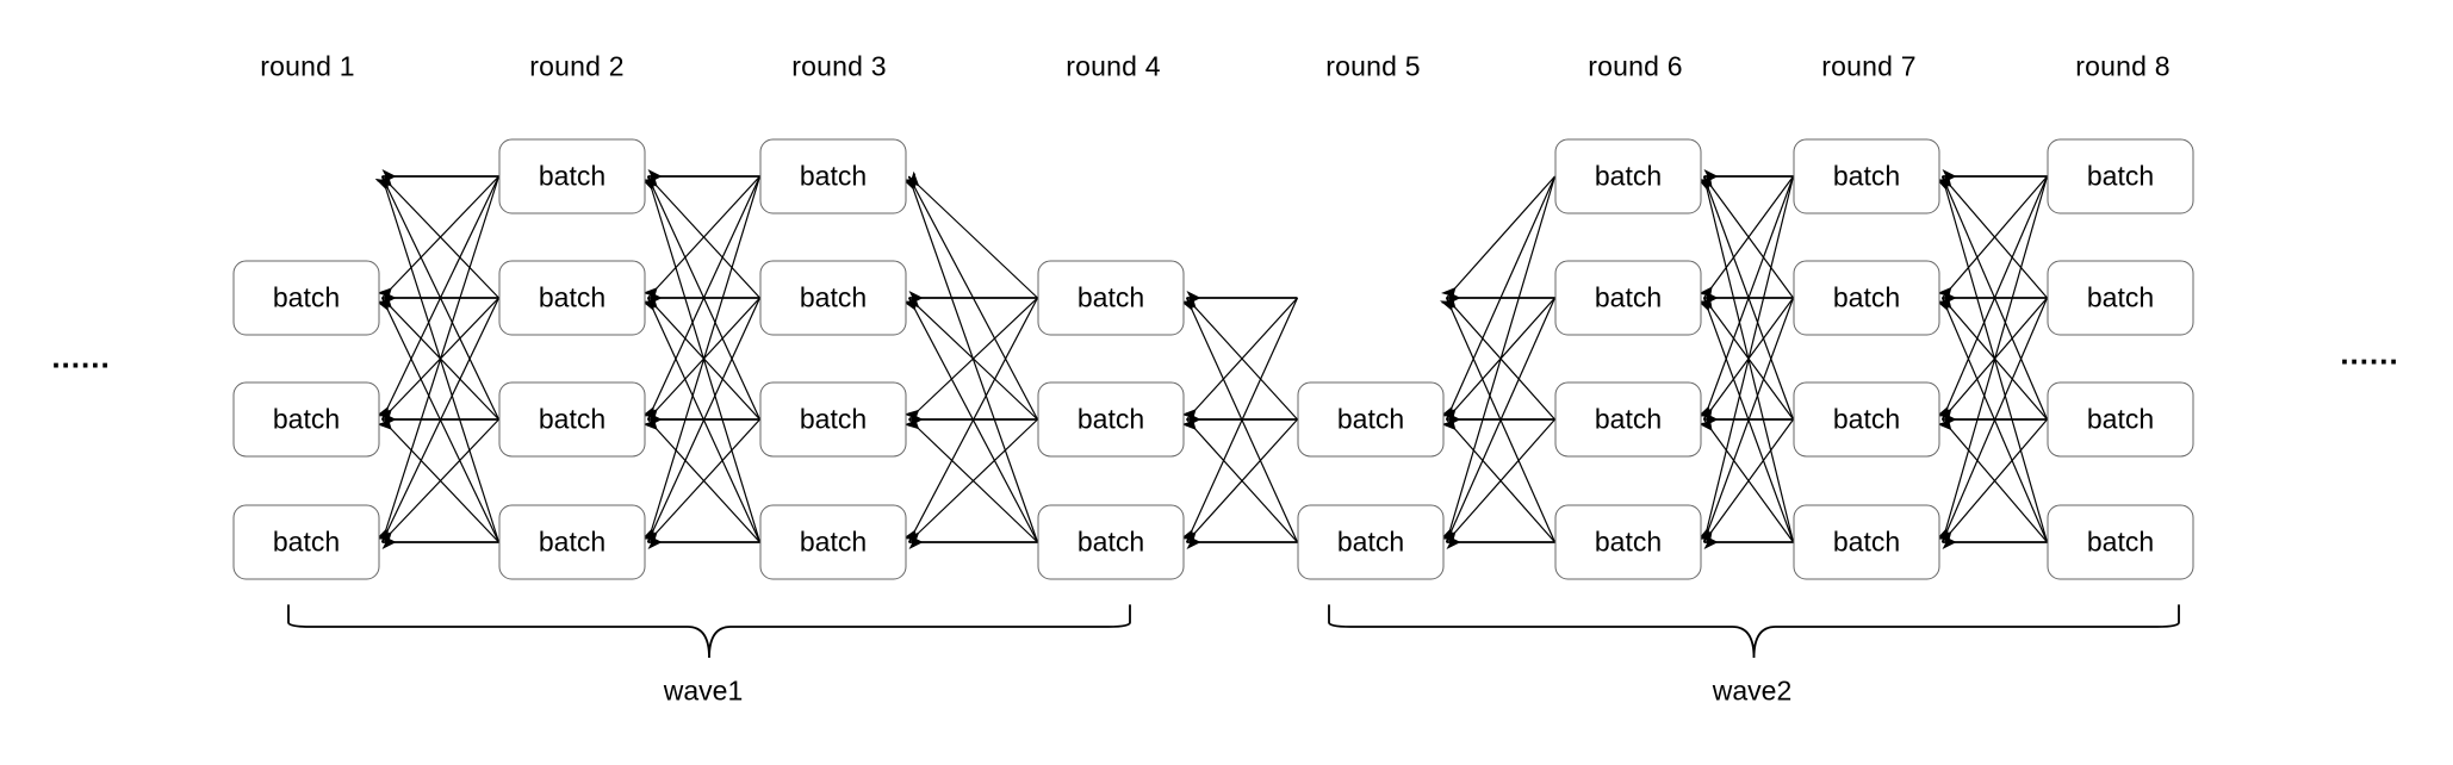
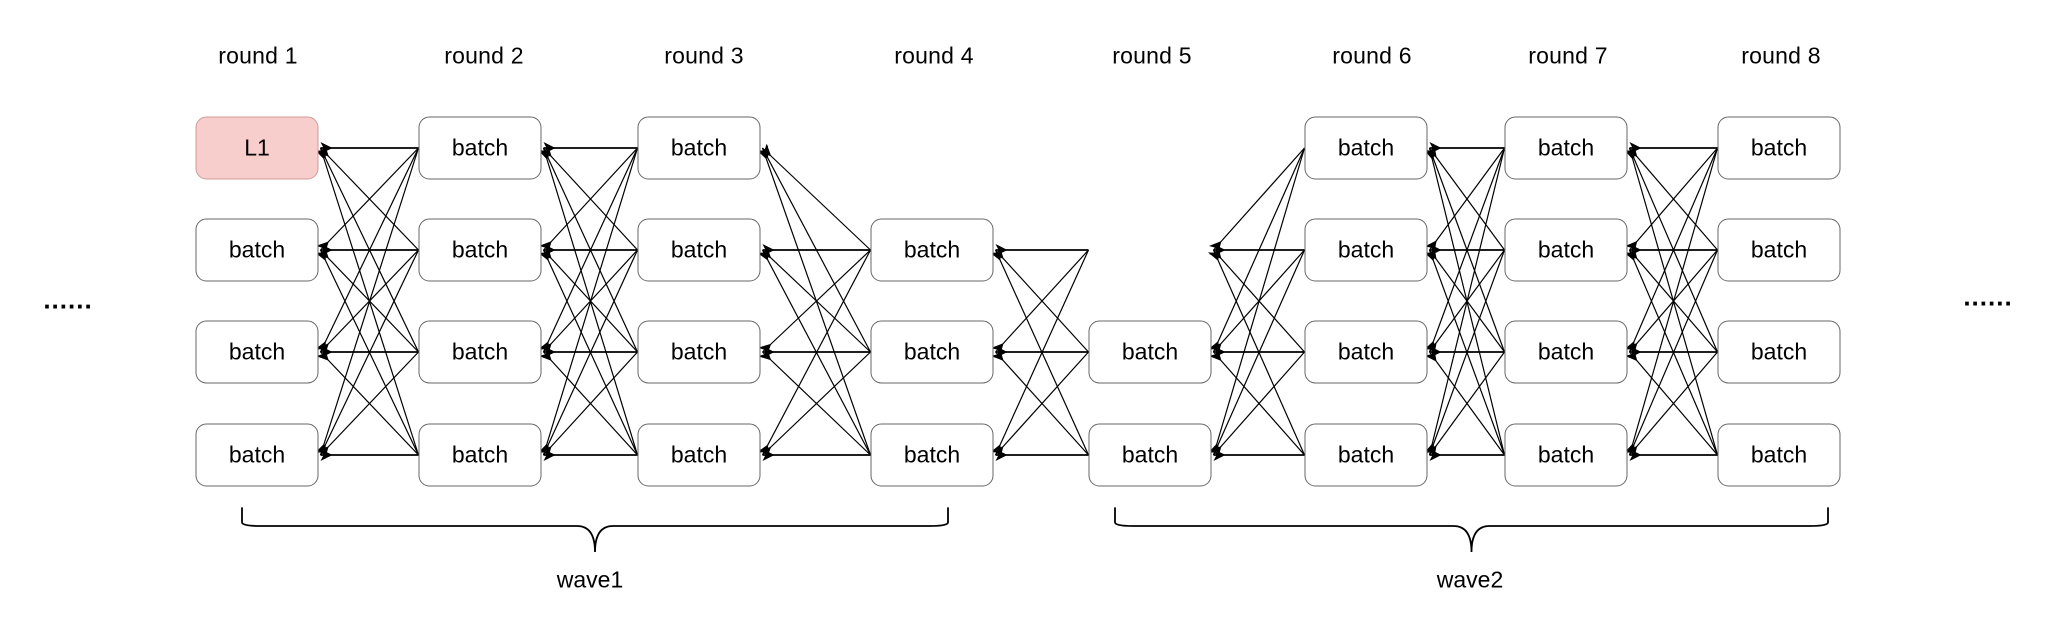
  round 1
+ L1
  batch
  batch
  batch
  round 2
  batch
  batch
  batch
  batch
  round 3
  batch
  batch
  batch
  batch
  round 4
  batch
  batch
  batch
  round 5
  batch
  batch
  round 6
  batch
  batch
  batch
  batch
  round 7
  batch
  batch
  batch
  batch
  round 8
  batch
  batch
  batch
  batch
  wave1
  wave2
  ......
  ......
